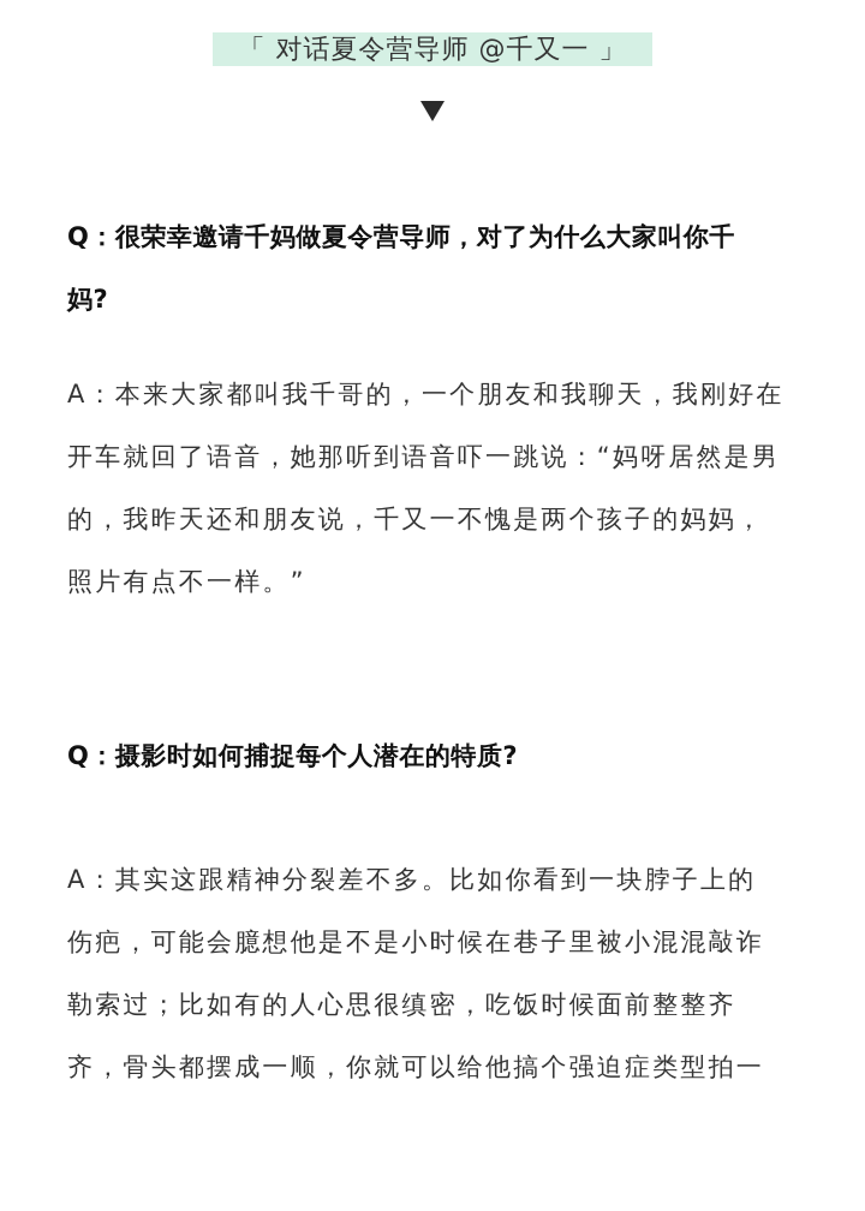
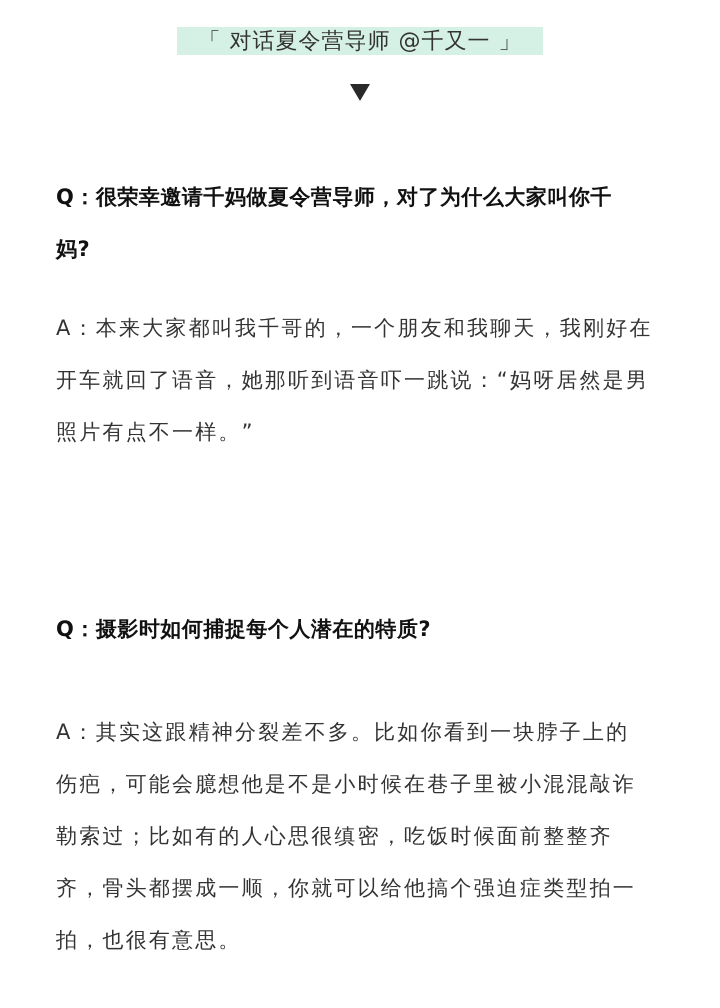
  「 对话夏令营导师 @千又一 」
  Q：很荣幸邀请千妈做夏令营导师，对了为什么大家叫你千
  妈?
  A：本来大家都叫我千哥的，一个朋友和我聊天，我刚好在
  开车就回了语音，她那听到语音吓一跳说：“妈呀居然是男
- 的，我昨天还和朋友说，千又一不愧是两个孩子的妈妈，
  照片有点不一样。”
  Q：摄影时如何捕捉每个人潜在的特质?
  A：其实这跟精神分裂差不多。比如你看到一块脖子上的
  伤疤，可能会臆想他是不是小时候在巷子里被小混混敲诈
  勒索过；比如有的人心思很缜密，吃饭时候面前整整齐
  齐，骨头都摆成一顺，你就可以给他搞个强迫症类型拍一
+ 拍，也很有意思。
